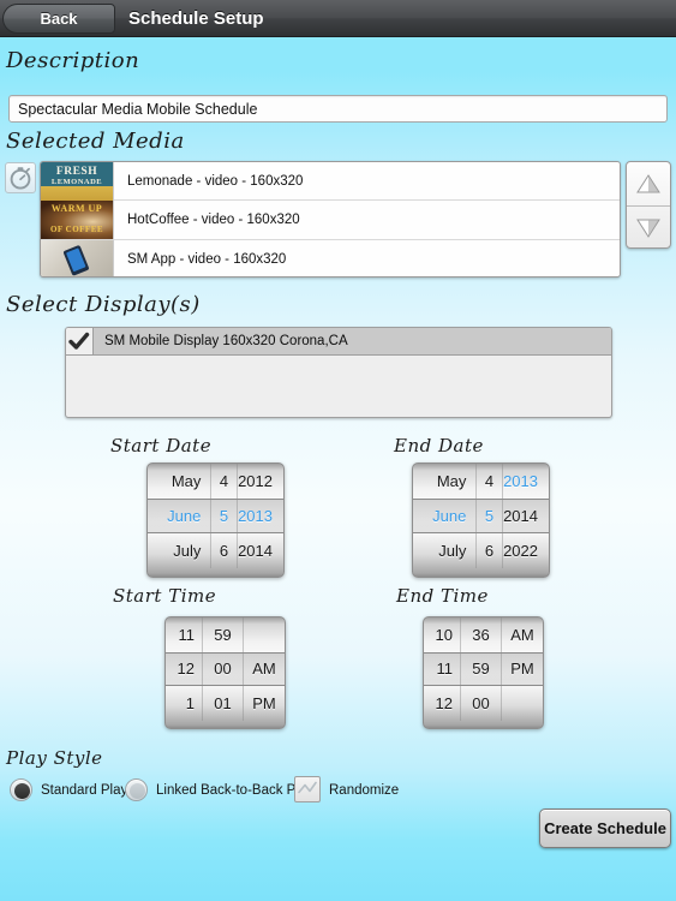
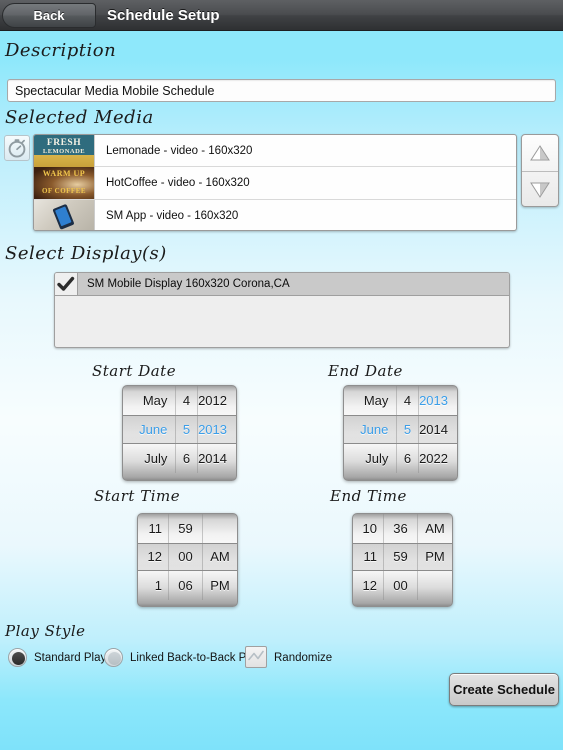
  Back
  Schedule Setup
  Description
  Spectacular Media Mobile Schedule
  Selected Media
  FRESH
  Lemonade - video - 160x320
  WARM UP
  OF COFFEE
  HotCoffee - video - 160x320
  SM App - video - 160x320
  Select Display(s)
  SM Mobile Display 160x320 Corona,CA
  Start Date
  May
  4
  2012
  June
  5
  2013
  July
  6
  2014
  End Date
  May
  4
  2013
  June
  5
  2014
  July
  6
  2022
  Start Time
  11
  59
  12
  00
  AM
  1
- 01
+ 06
  PM
  End Time
  10
  36
  AM
  11
  59
  PM
  12
  00
  Play Style
  Standard Pla
  Linked Back-to-Back P
  Randomize
  Create Schedule
